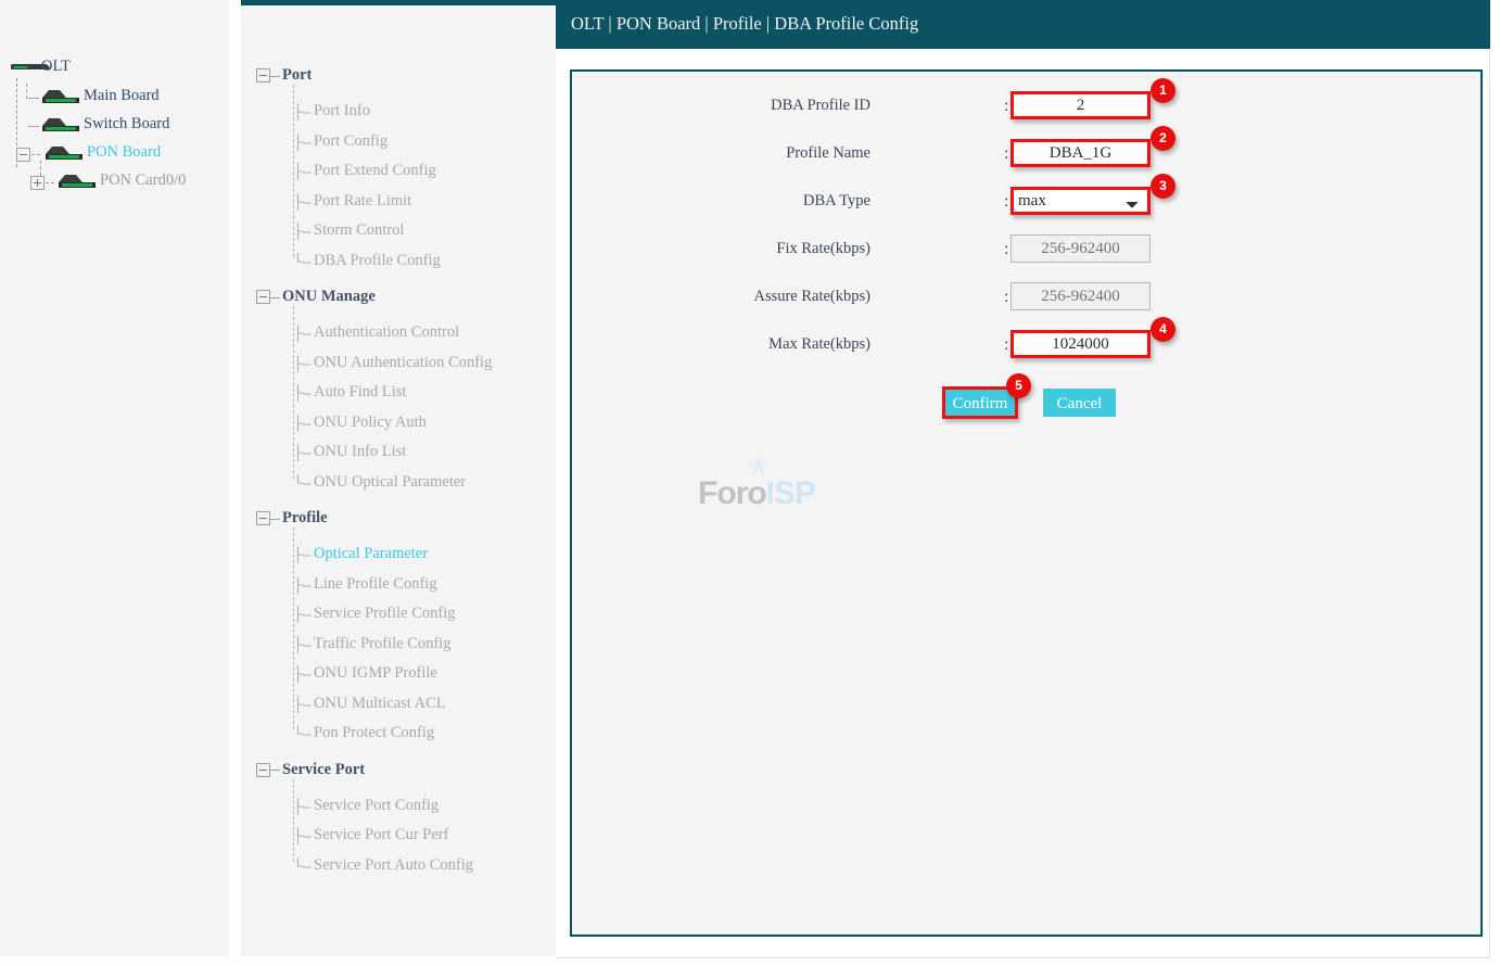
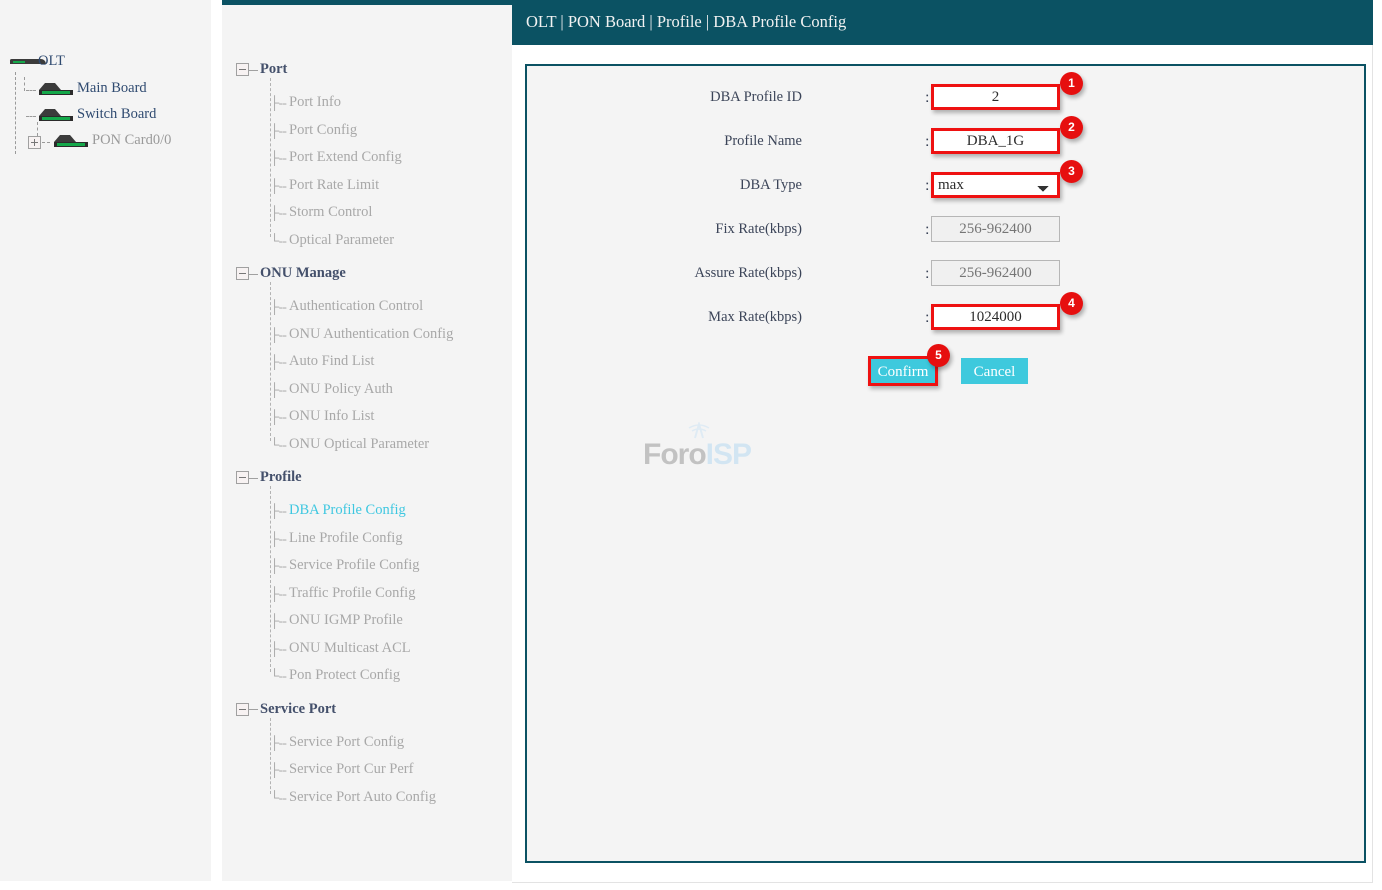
  OLT
  Main Board
  Switch Board
- PON Board
  PON Card0/0
  Port
  ├--
  Port Info
  ├--
  Port Config
  ├--
  Port Extend Config
  ├--
  Port Rate Limit
  ├--
  Storm Control
  └--
- DBA Profile Config
+ Optical Parameter
  ONU Manage
  ├--
  Authentication Control
  ├--
  ONU Authentication Config
  ├--
  Auto Find List
  ├--
  ONU Policy Auth
  ├--
  ONU Info List
  └--
  ONU Optical Parameter
  Profile
  ├--
- Optical Parameter
+ DBA Profile Config
  ├--
  Line Profile Config
  ├--
  Service Profile Config
  ├--
  Traffic Profile Config
  ├--
  ONU IGMP Profile
  ├--
  ONU Multicast ACL
  └--
  Pon Protect Config
  Service Port
  ├--
  Service Port Config
  ├--
  Service Port Cur Perf
  └--
  Service Port Auto Config
  OLT | PON Board | Profile | DBA Profile Config
  DBA Profile ID
  ：
  2
  1
  Profile Name
  ：
  DBA_1G
  2
  DBA Type
  ：
  max
  3
  Fix Rate(kbps)
  ：
  256-962400
  Assure Rate(kbps)
  ：
  256-962400
  Max Rate(kbps)
  ：
  1024000
  4
  Confirm
  5
  Cancel
  ForoISP
